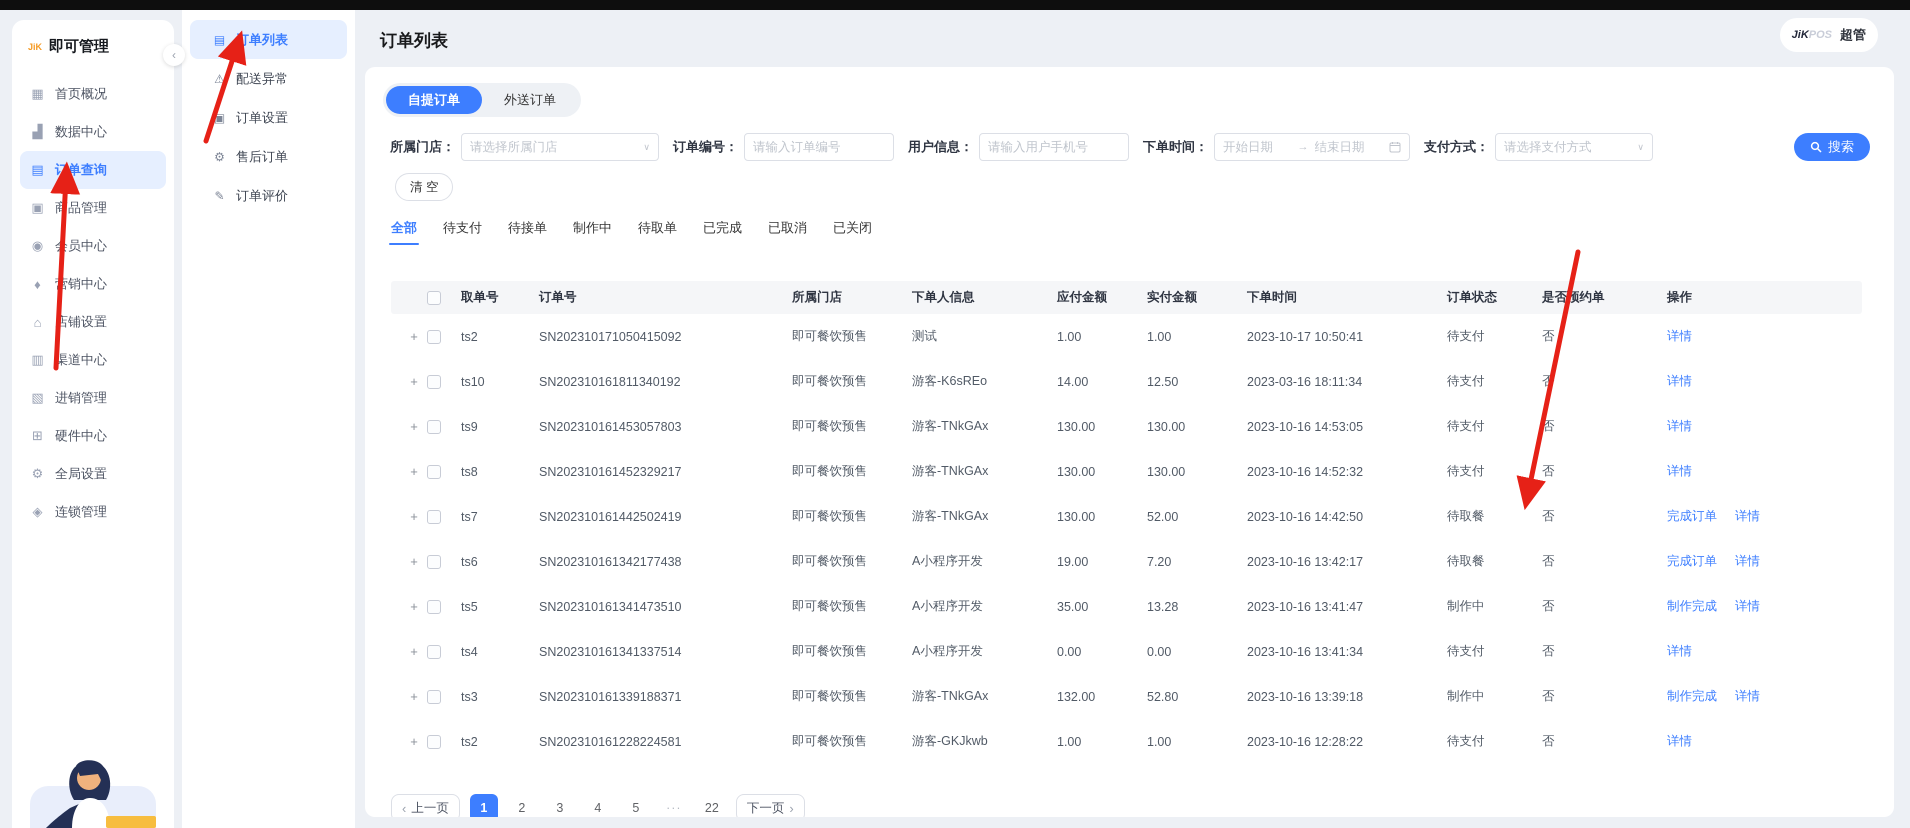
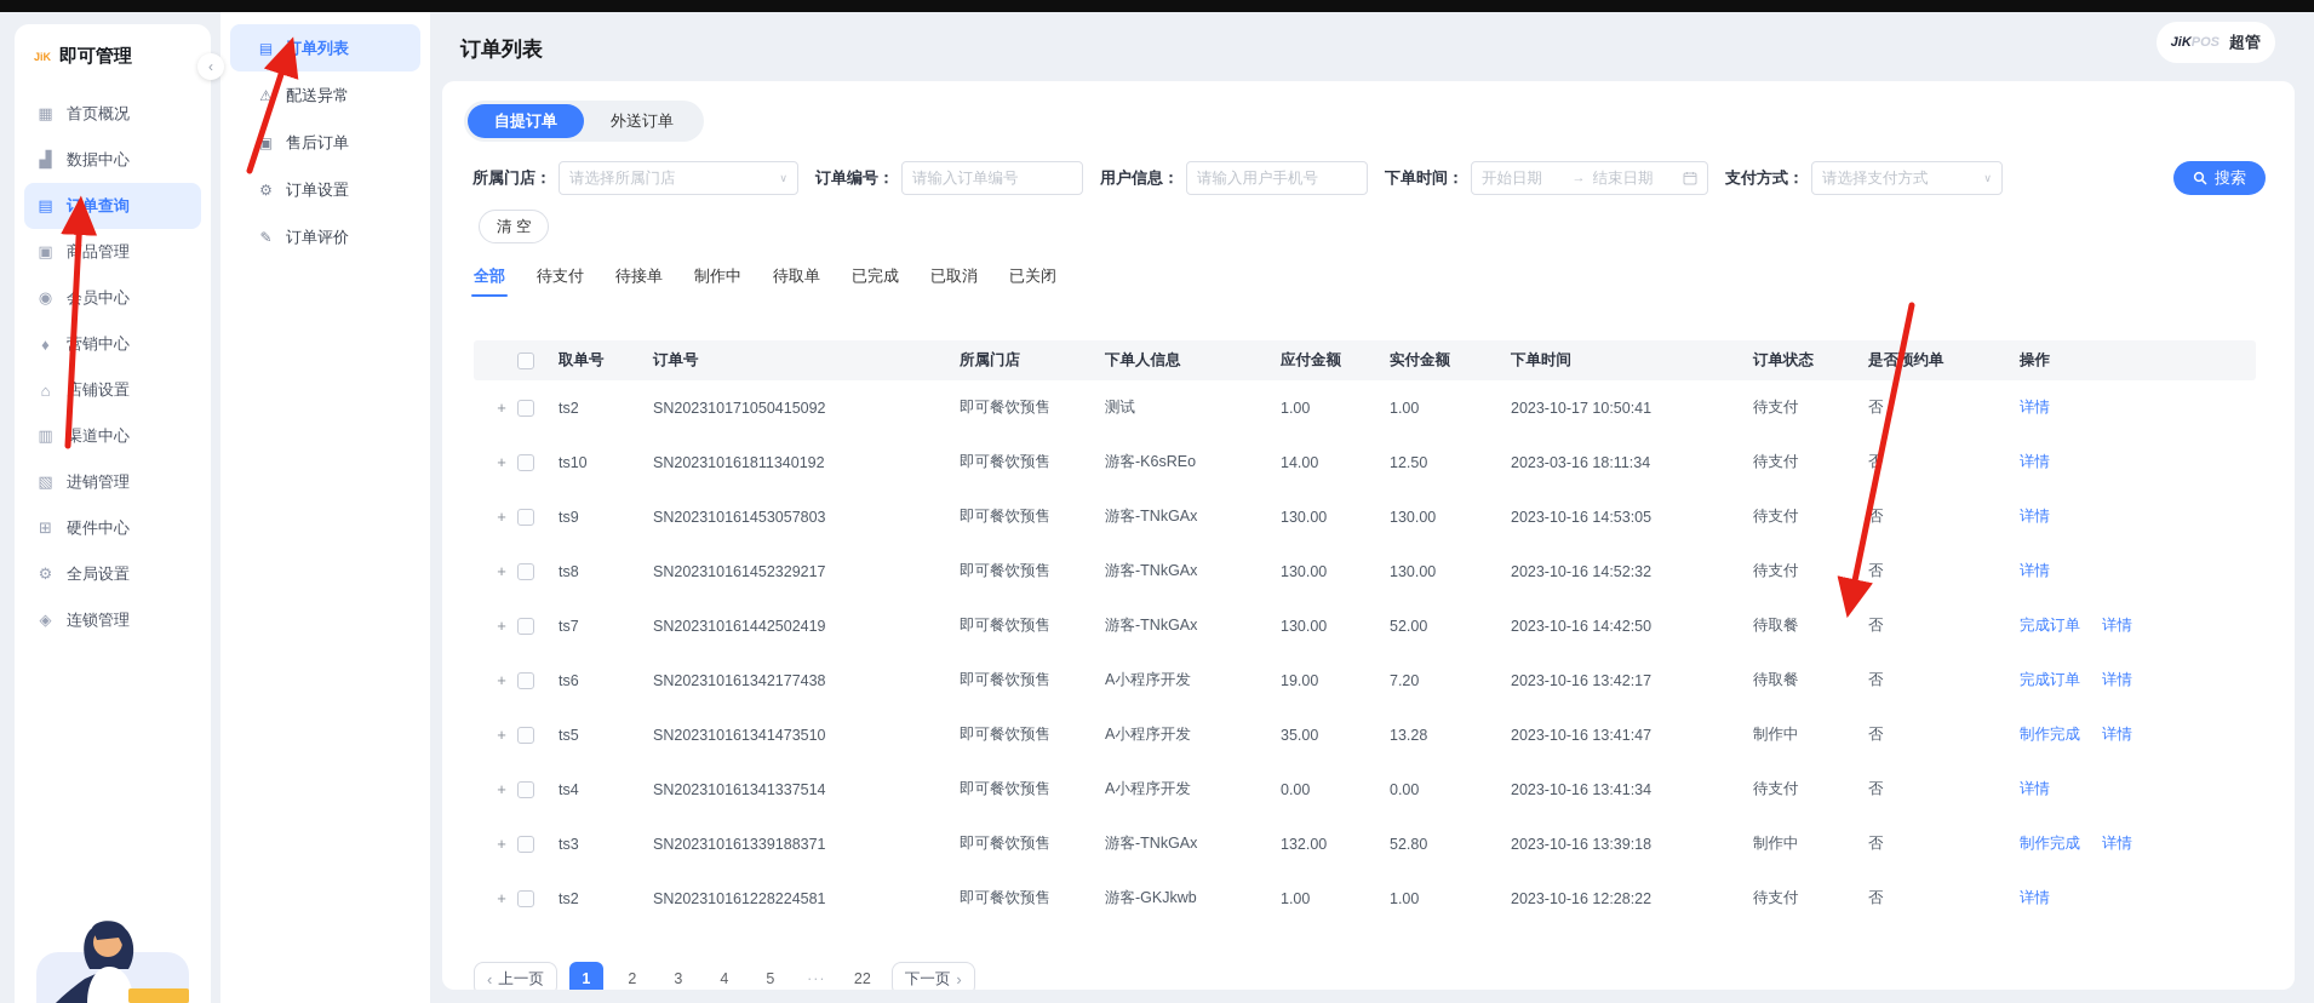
  JiK
  即可管理
  ‹
  ▦
  首页概况
  ▟
  数据中心
  ▤
  订单查询
  ▣
  商品管理
  ◉
  员中心
  ♦
  销中心
  ⌂
  店铺设置
  ▥
  渠道中心
  ▧
  进销管理
  ⊞
  硬件中心
  ⚙
  全局设置
  ◈
  连锁管理
  ▤
  订单列表
  ⚠
  配送异常
  ▣
- 订单设置
+ 售后订单
  ⚙
- 售后订单
+ 订单设置
  ✎
  订单评价
  JiKPOS
  超管
  订单列表
  自提订单
  外送订单
  所属门店：
  请选择所属门店
  ∨
  订单编号：
  请输入订单编号
  用户信息：
  请输入用户手机号
  下单时间：
  开始日期
  →
  结束日期
  支付方式：
  请选择支付方式
  ∨
  搜索
  清 空
  全部
  待支付
  待接单
  制作中
  待取单
  已完成
  已取消
  已关闭
  取单号
  订单号
  所属门店
  下单人信息
  应付金额
  实付金额
  下单时间
  订单状态
  是否预约单
  操作
  +
  ts2
  SN202310171050415092
  即可餐饮预售
  测试
  1.00
  1.00
  2023-10-17 10:50:41
  待支付
  否
  详情
  +
  ts10
  SN202310161811340192
  即可餐饮预售
  游客-K6sREo
  14.00
  12.50
  2023-03-16 18:11:34
  待支付
  否
  详情
  +
  ts9
  SN202310161453057803
  即可餐饮预售
  游客-TNkGAx
  130.00
  130.00
  2023-10-16 14:53:05
  待支付
  否
  详情
  +
  ts8
  SN202310161452329217
  即可餐饮预售
  游客-TNkGAx
  130.00
  130.00
  2023-10-16 14:52:32
  待支付
  否
  详情
  +
  ts7
  SN202310161442502419
  即可餐饮预售
  游客-TNkGAx
  130.00
  52.00
  2023-10-16 14:42:50
  待取餐
  否
  完成订单 详情
  +
  ts6
  SN202310161342177438
  即可餐饮预售
  A小程序开发
  19.00
  7.20
  2023-10-16 13:42:17
  待取餐
  否
  完成订单 详情
  +
  ts5
  SN202310161341473510
  即可餐饮预售
  A小程序开发
  35.00
  13.28
  2023-10-16 13:41:47
  制作中
  否
  制作完成 详情
  +
  ts4
  SN202310161341337514
  即可餐饮预售
  A小程序开发
  0.00
  0.00
  2023-10-16 13:41:34
  待支付
  否
  详情
  +
  ts3
  SN202310161339188371
  即可餐饮预售
  游客-TNkGAx
  132.00
  52.80
  2023-10-16 13:39:18
  制作中
  否
  制作完成 详情
  +
  ts2
  SN202310161228224581
  即可餐饮预售
  游客-GKJkwb
  1.00
  1.00
  2023-10-16 12:28:22
  待支付
  否
  详情
  ‹
  上一页
  1
  2
  3
  4
  5
  ···
  22
  下一页
  ›
